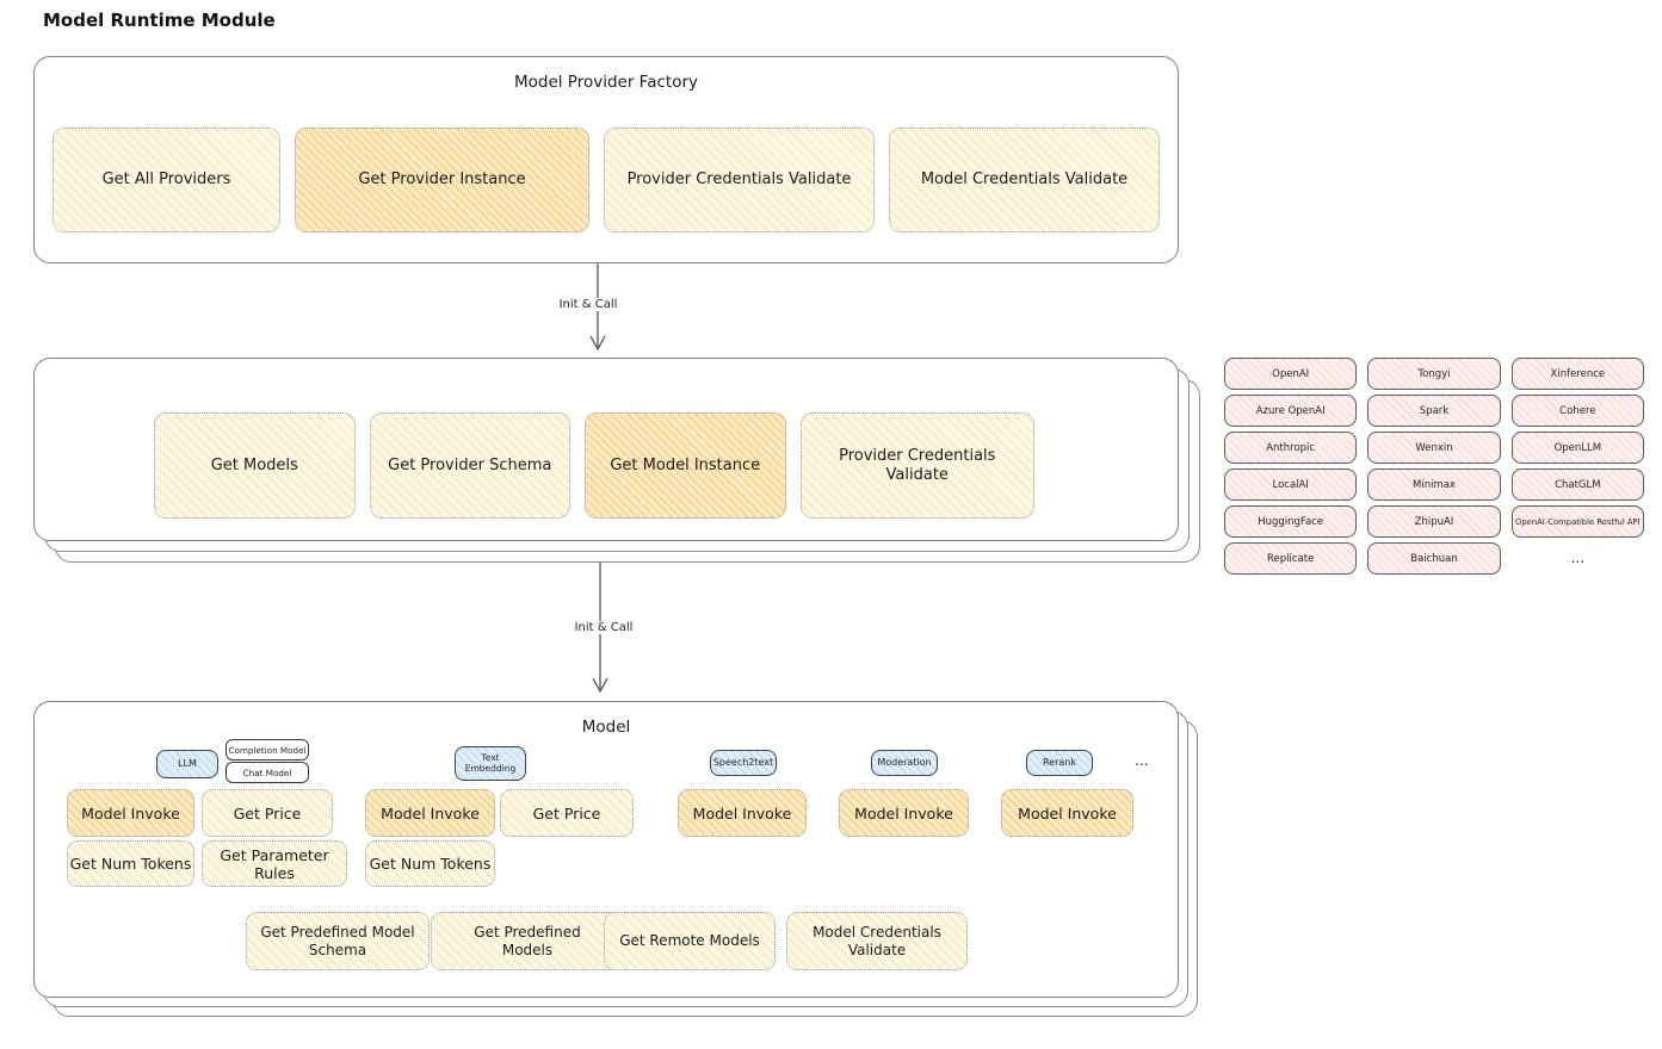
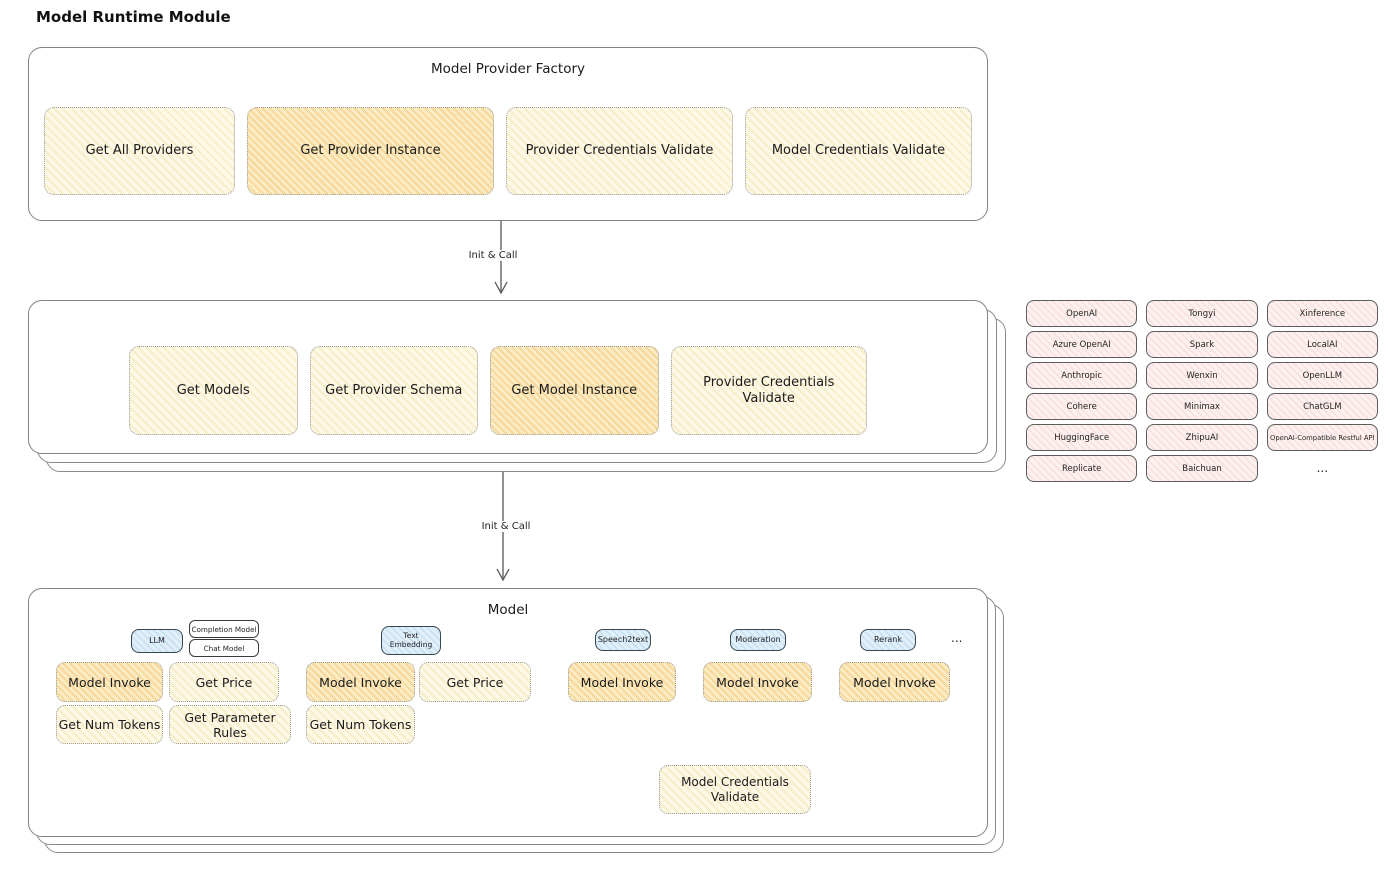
  Model Runtime Module
  Model Provider Factory
  Get All Providers
  Get Provider Instance
  Provider Credentials Validate
  Model Credentials Validate
  Init & Call
  Get Models
  Get Provider Schema
  Get Model Instance
  Provider Credentials Validate
  OpenAI
  Tongyi
  Xinference
  Azure OpenAI
  Spark
- Cohere
+ LocalAI
  Anthropic
  Wenxin
  OpenLLM
- LocalAI
+ Cohere
  Minimax
  ChatGLM
  HuggingFace
  ZhipuAI
  OpenAI-Compatible Restful API
  Replicate
  Baichuan
  ...
  Init & Call
  Model
  LLM
  Completion Model
  Chat Model
  Text Embedding
  Speech2text
  Moderation
  Rerank
  ...
  Model Invoke
  Get Price
  Model Invoke
  Get Price
  Model Invoke
  Model Invoke
  Model Invoke
  Get Num Tokens
  Get Parameter Rules
  Get Num Tokens
- Get Predefined Model Schema
- Get Predefined Models
- Get Remote Models
  Model Credentials Validate
